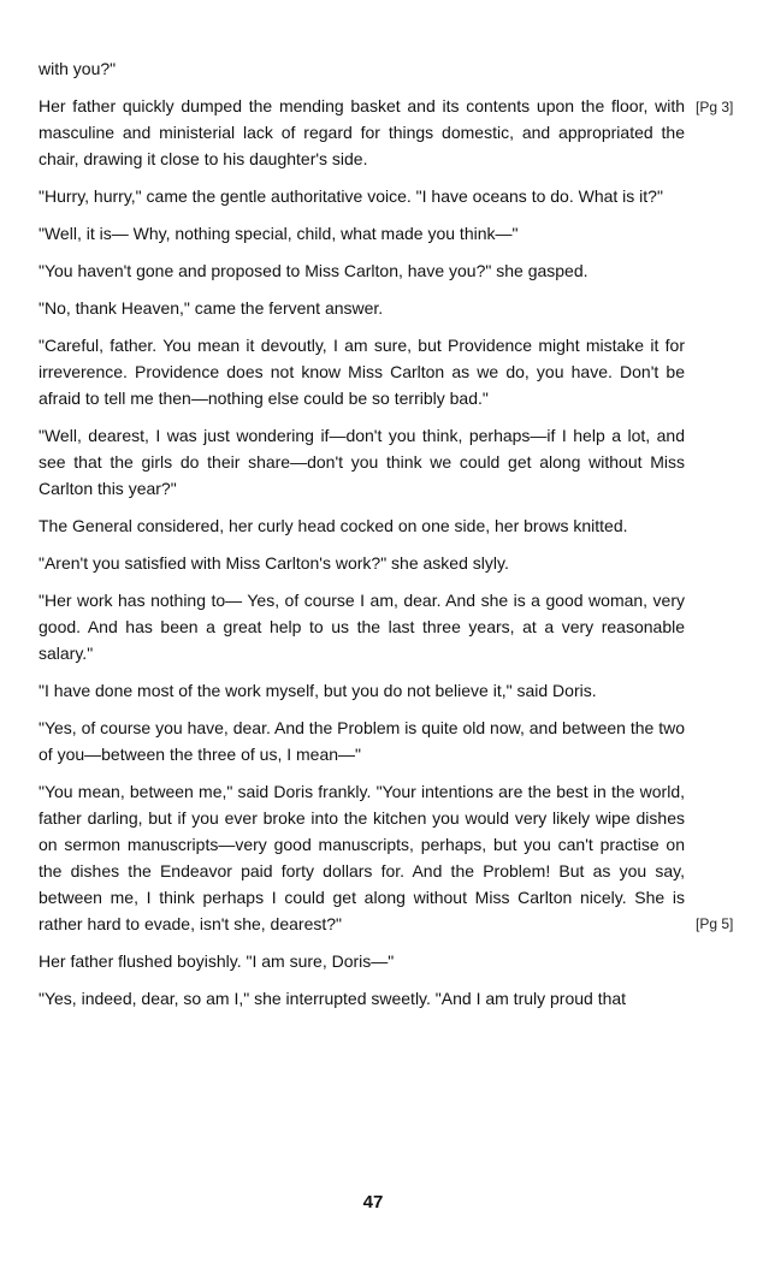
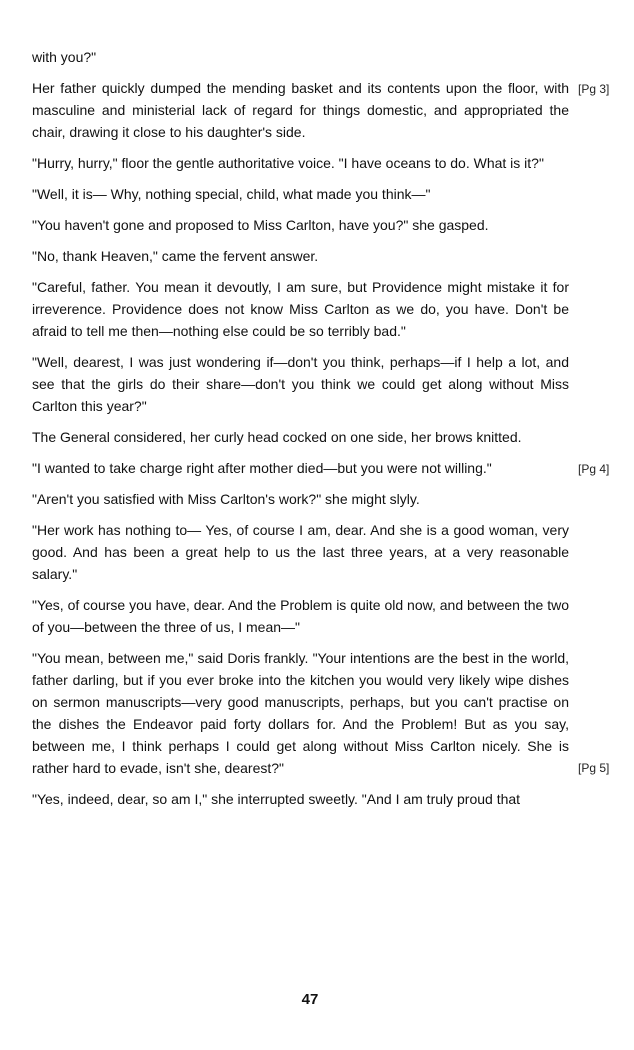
  with you?"
  Her father quickly dumped the mending basket and its contents upon the floor, with masculine and ministerial lack of regard for things domestic, and appropriated the chair, drawing it close to his daughter's side.
  [Pg 3]
- "Hurry, hurry," came the gentle authoritative voice. "I have oceans to do. What is it?"
+ "Hurry, hurry," floor the gentle authoritative voice. "I have oceans to do. What is it?"
  "Well, it is— Why, nothing special, child, what made you think—"
  "You haven't gone and proposed to Miss Carlton, have you?" she gasped.
  "No, thank Heaven," came the fervent answer.
  "Careful, father. You mean it devoutly, I am sure, but Providence might mistake it for irreverence. Providence does not know Miss Carlton as we do, you have. Don't be afraid to tell me then—nothing else could be so terribly bad."
  "Well, dearest, I was just wondering if—don't you think, perhaps—if I help a lot, and see that the girls do their share—don't you think we could get along without Miss Carlton this year?"
  The General considered, her curly head cocked on one side, her brows knitted.
+ "I wanted to take charge right after mother died—but you were not willing."
+ [Pg 4]
- "Aren't you satisfied with Miss Carlton's work?" she asked slyly.
+ "Aren't you satisfied with Miss Carlton's work?" she might slyly.
  "Her work has nothing to— Yes, of course I am, dear. And she is a good woman, very good. And has been a great help to us the last three years, at a very reasonable salary."
- "I have done most of the work myself, but you do not believe it," said Doris.
  "Yes, of course you have, dear. And the Problem is quite old now, and between the two of you—between the three of us, I mean—"
  "You mean, between me," said Doris frankly. "Your intentions are the best in the world, father darling, but if you ever broke into the kitchen you would very likely wipe dishes on sermon manuscripts—very good manuscripts, perhaps, but you can't practise on the dishes the Endeavor paid forty dollars for. And the Problem! But as you say, between me, I think perhaps I could get along without Miss Carlton nicely. She is rather hard to evade, isn't she, dearest?"
  [Pg 5]
- Her father flushed boyishly. "I am sure, Doris—"
  "Yes, indeed, dear, so am I," she interrupted sweetly. "And I am truly proud that
  47
